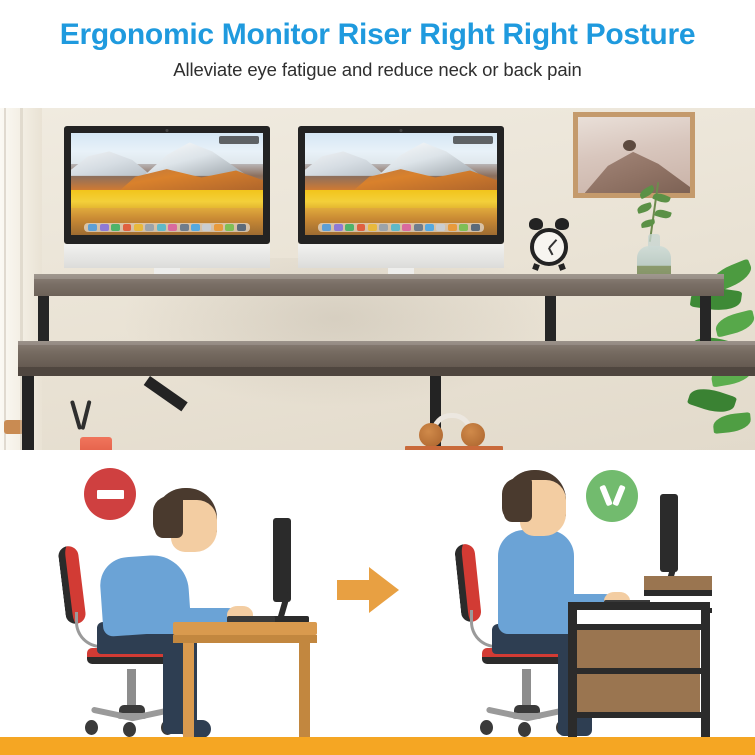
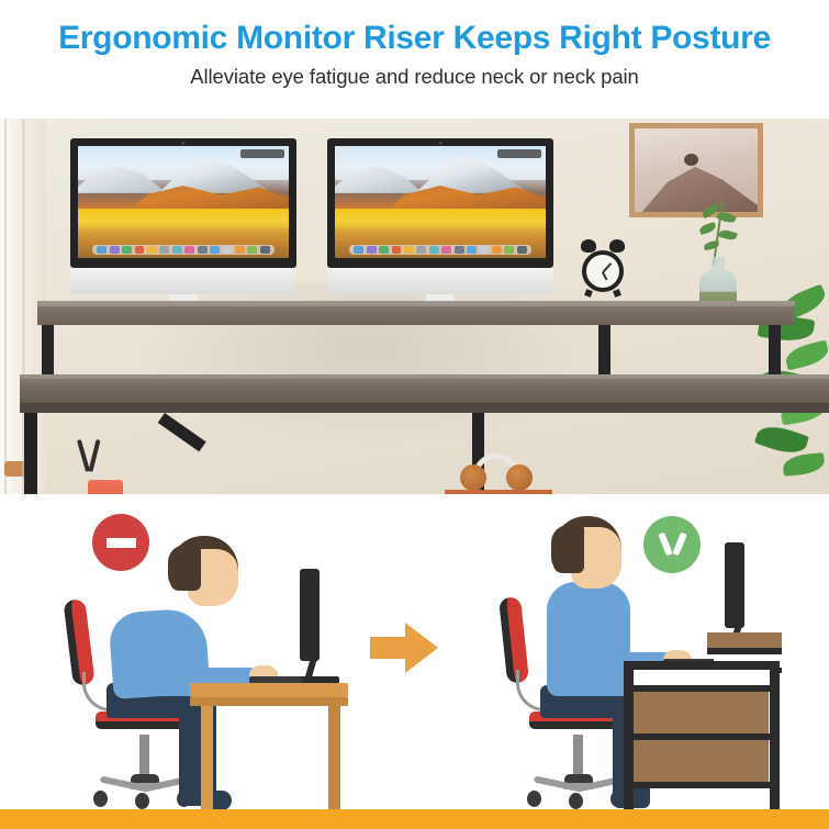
- Ergonomic Monitor Riser Right Right Posture
+ Ergonomic Monitor Riser Keeps Right Posture
- Alleviate eye fatigue and reduce neck or back pain
+ Alleviate eye fatigue and reduce neck or neck pain
